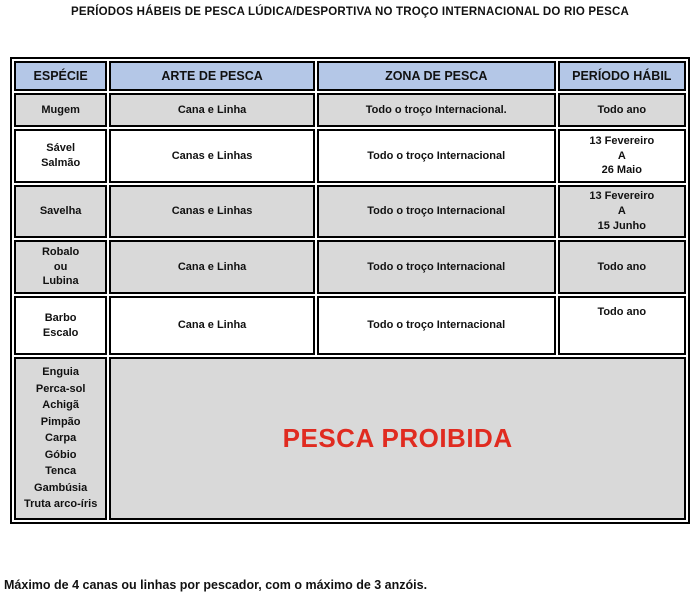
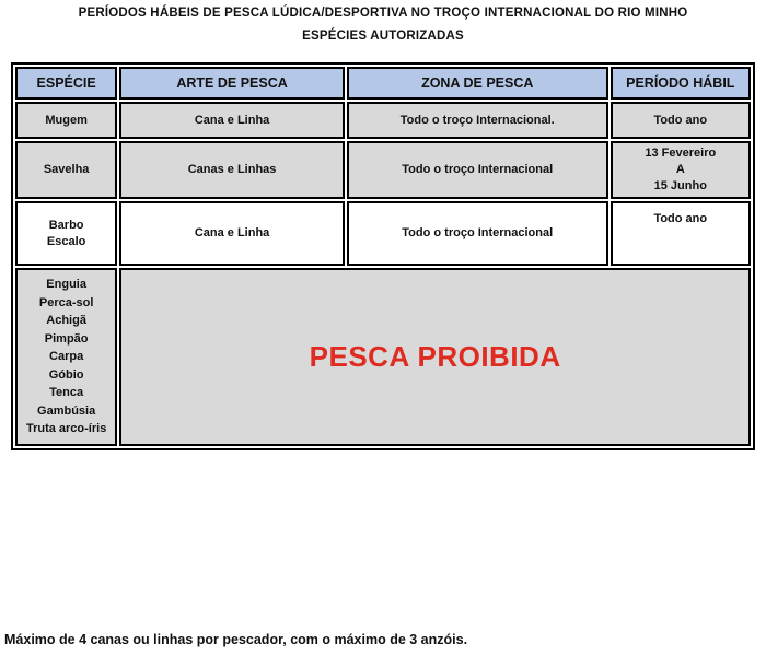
- PERÍODOS HÁBEIS DE PESCA LÚDICA/DESPORTIVA NO TROÇO INTERNACIONAL DO RIO PESCA
+ PERÍODOS HÁBEIS DE PESCA LÚDICA/DESPORTIVA NO TROÇO INTERNACIONAL DO RIO MINHO
+ ESPÉCIES AUTORIZADAS
  ESPÉCIE	ARTE DE PESCA	ZONA DE PESCA	PERÍODO HÁBIL
  Mugem	Cana e Linha	Todo o troço Internacional.	Todo ano
- Sável Salmão	Canas e Linhas	Todo o troço Internacional	13 Fevereiro A 26 Maio
  Savelha	Canas e Linhas	Todo o troço Internacional	13 Fevereiro A 15 Junho
- Robalo ou Lubina	Cana e Linha	Todo o troço Internacional	Todo ano
  Barbo Escalo	Cana e Linha	Todo o troço Internacional	Todo ano
  Enguia Perca-sol Achigã Pimpão Carpa Góbio Tenca Gambúsia Truta arco-íris	PESCA PROIBIDA
  Máximo de 4 canas ou linhas por pescador, com o máximo de 3 anzóis.
